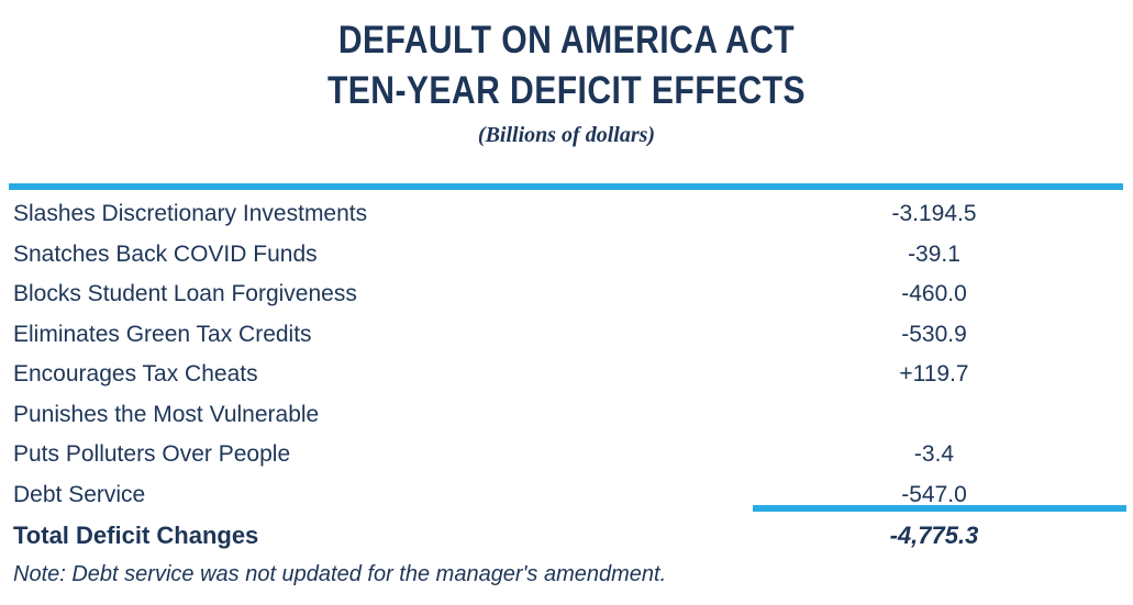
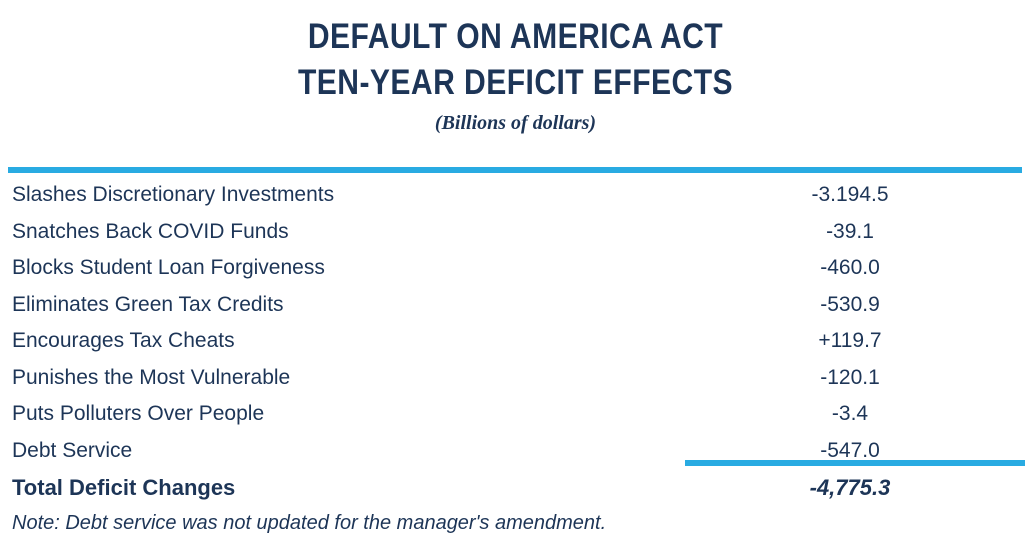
  DEFAULT ON AMERICA ACT
  TEN-YEAR DEFICIT EFFECTS
  (Billions of dollars)
  Slashes Discretionary Investments
  -3.194.5
  Snatches Back COVID Funds
  -39.1
  Blocks Student Loan Forgiveness
  -460.0
  Eliminates Green Tax Credits
  -530.9
  Encourages Tax Cheats
  +119.7
  Punishes the Most Vulnerable
+ -120.1
  Puts Polluters Over People
  -3.4
  Debt Service
  -547.0
  Total Deficit Changes
  -4,775.3
  Note: Debt service was not updated for the manager's amendment.
